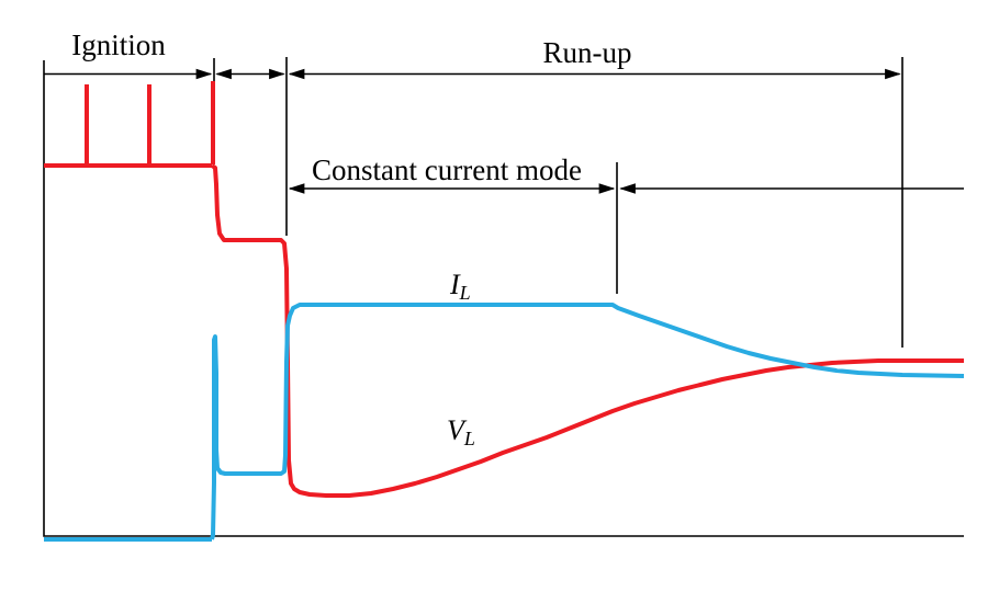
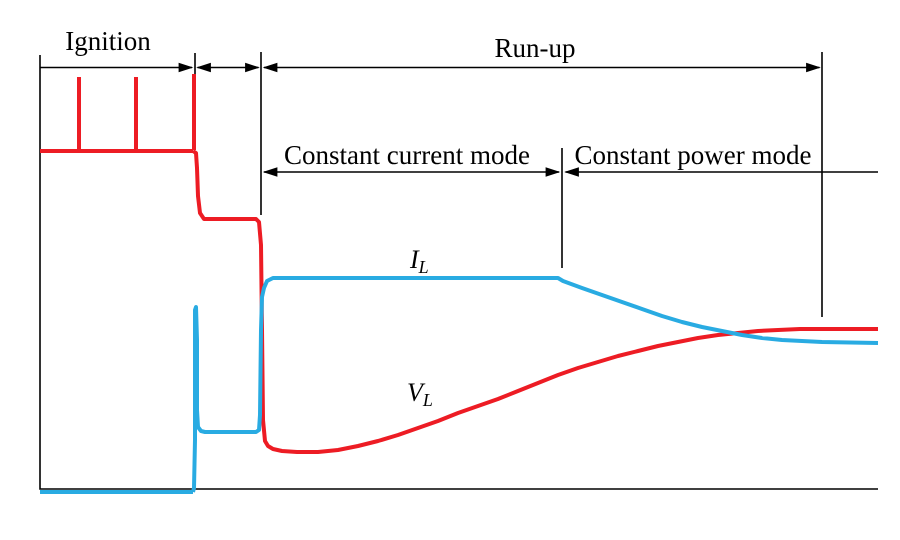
  Ignition
  Run-up
  Constant current mode
+ Constant power mode
  IL
  VL
